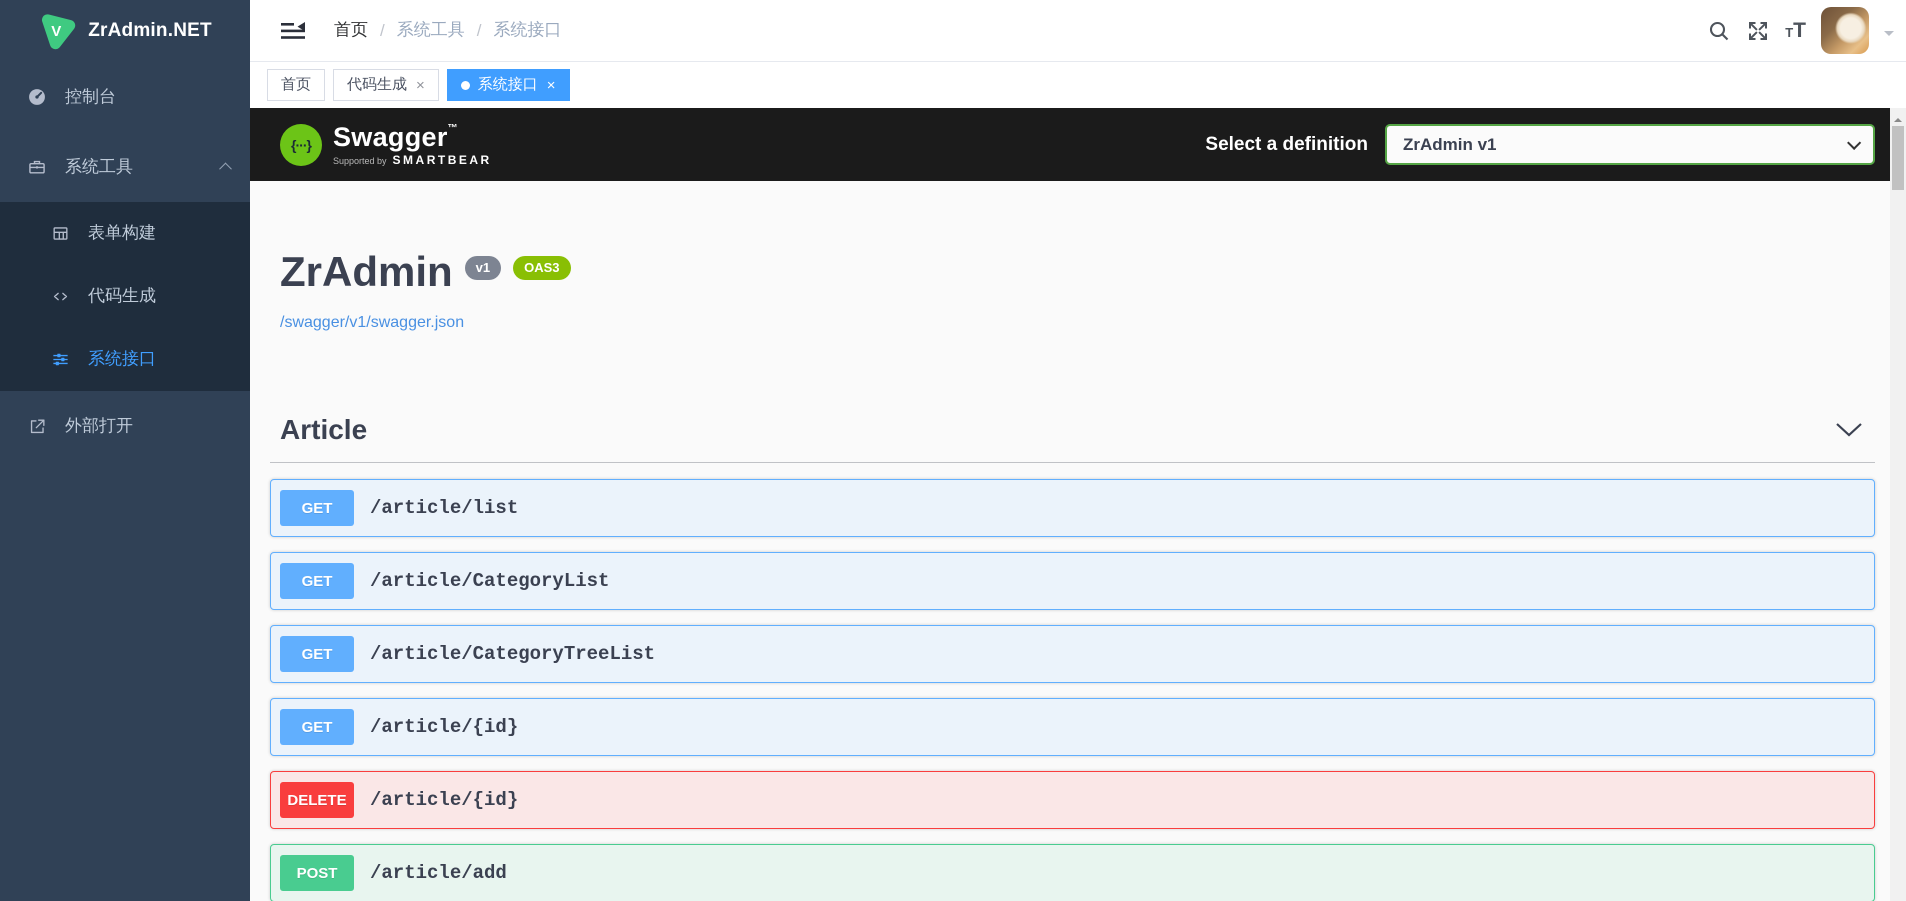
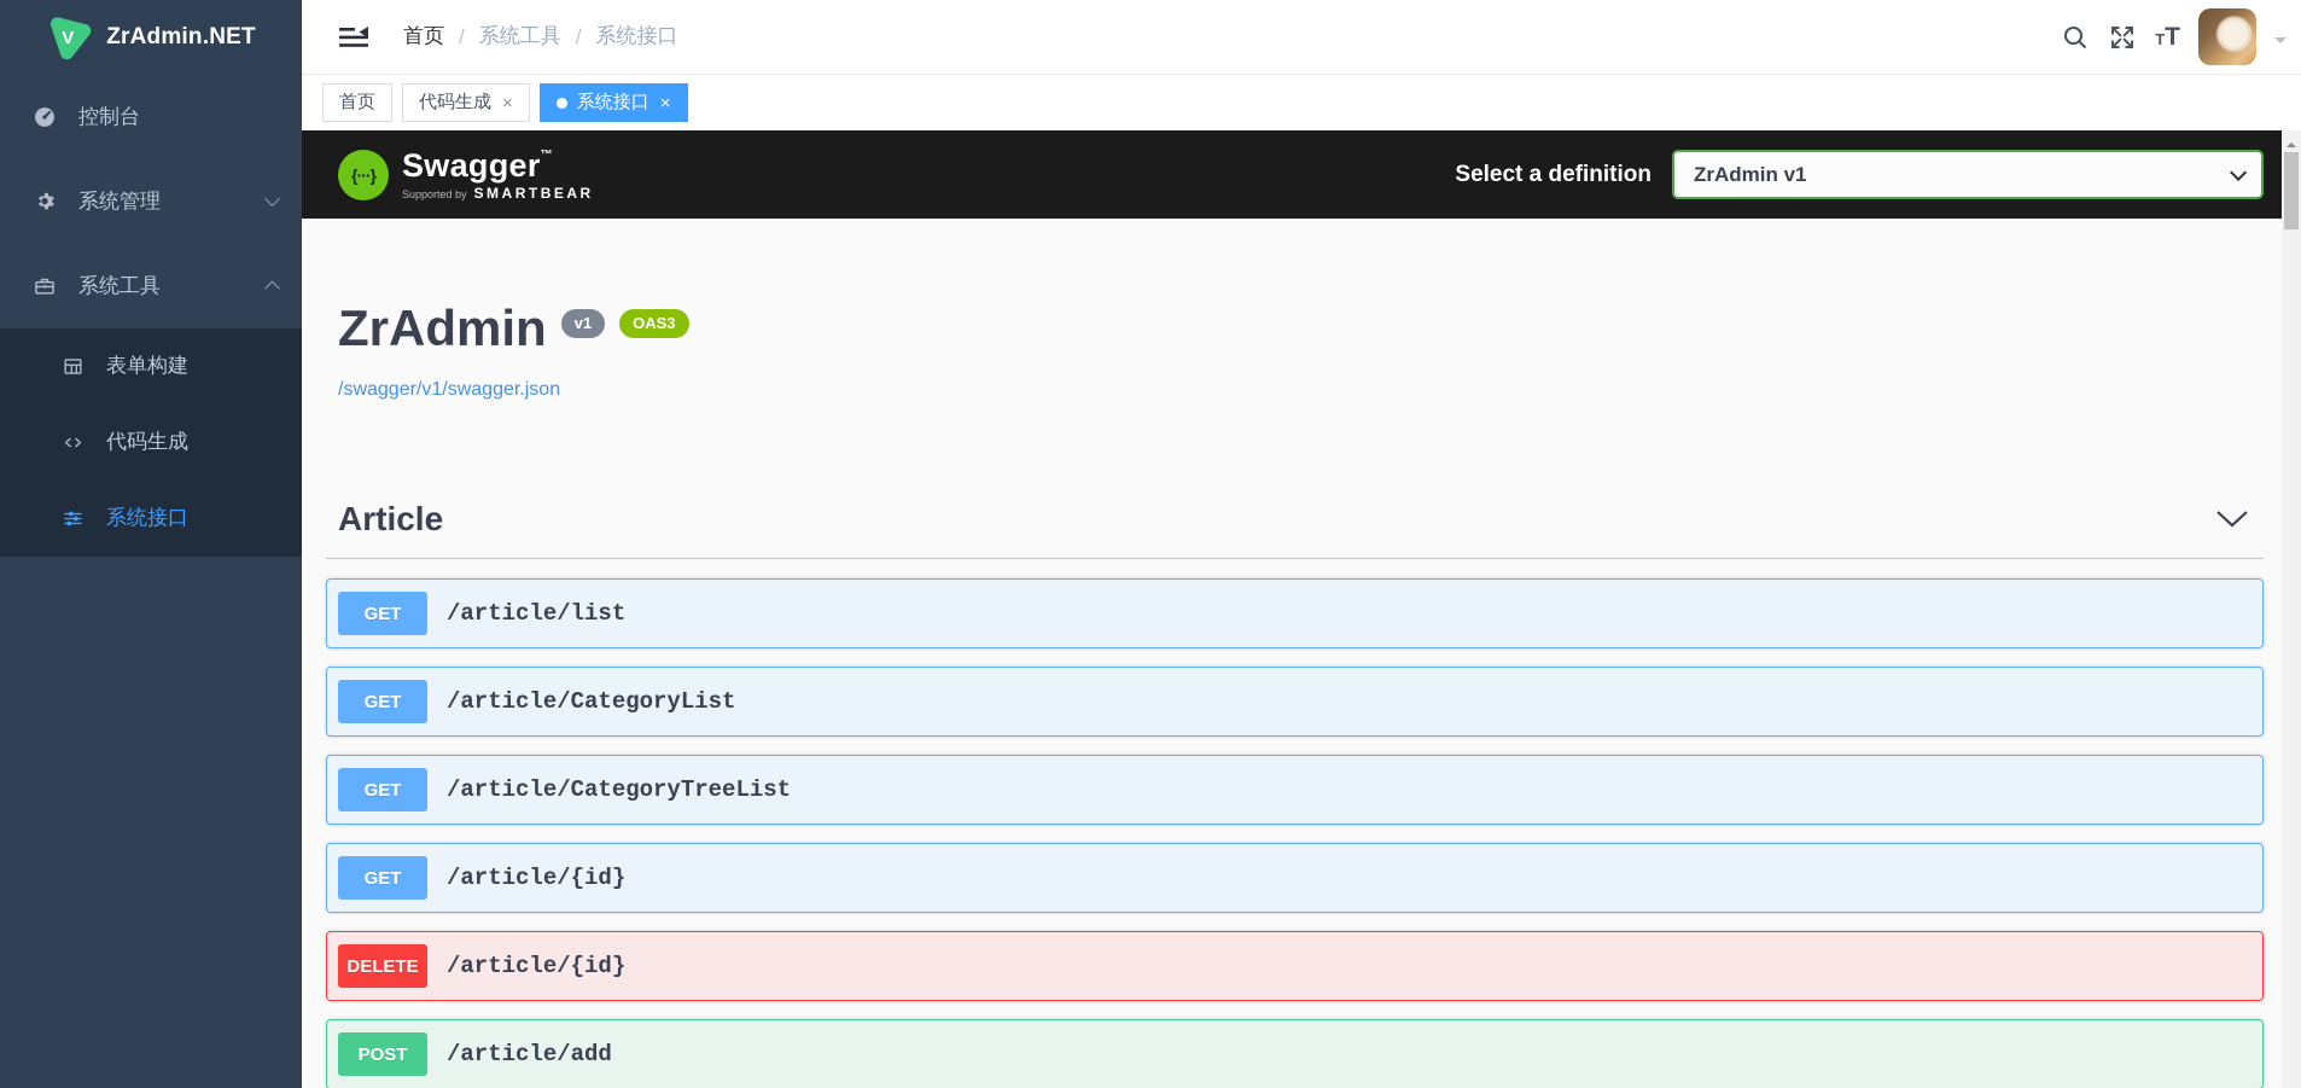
  V
  ZrAdmin.NET
  控制台
+ 系统管理
  系统工具
  表单构建
  代码生成
  系统接口
- 外部打开
  首页
  /
  系统工具
  /
  系统接口
  T
  T
  首页
  代码生成
  ×
  系统接口
  ×
  {···}
  Swagger™
  Supported by
  SMARTBEAR
  Select a definition
  ZrAdmin v1
  ZrAdmin
  v1
  OAS3
  /swagger/v1/swagger.json
  Article
  GET
  /article/list
  GET
  /article/CategoryList
  GET
  /article/CategoryTreeList
  GET
  /article/{id}
  DELETE
  /article/{id}
  POST
  /article/add
